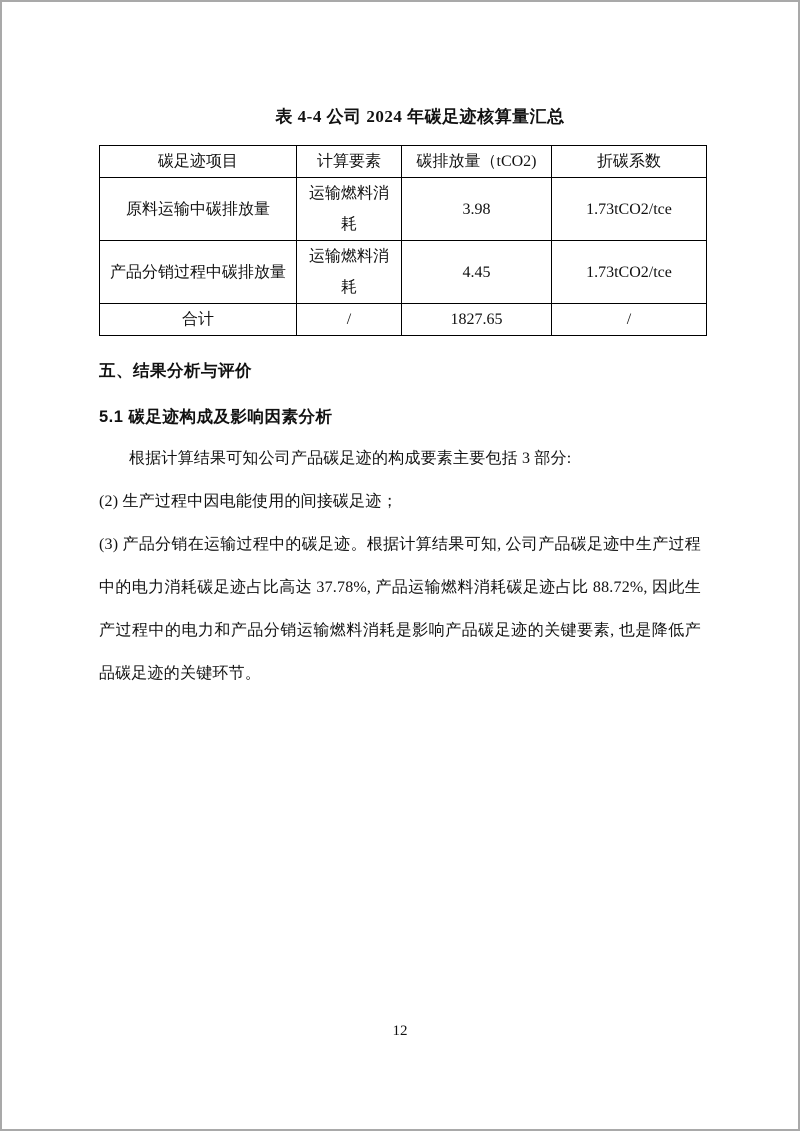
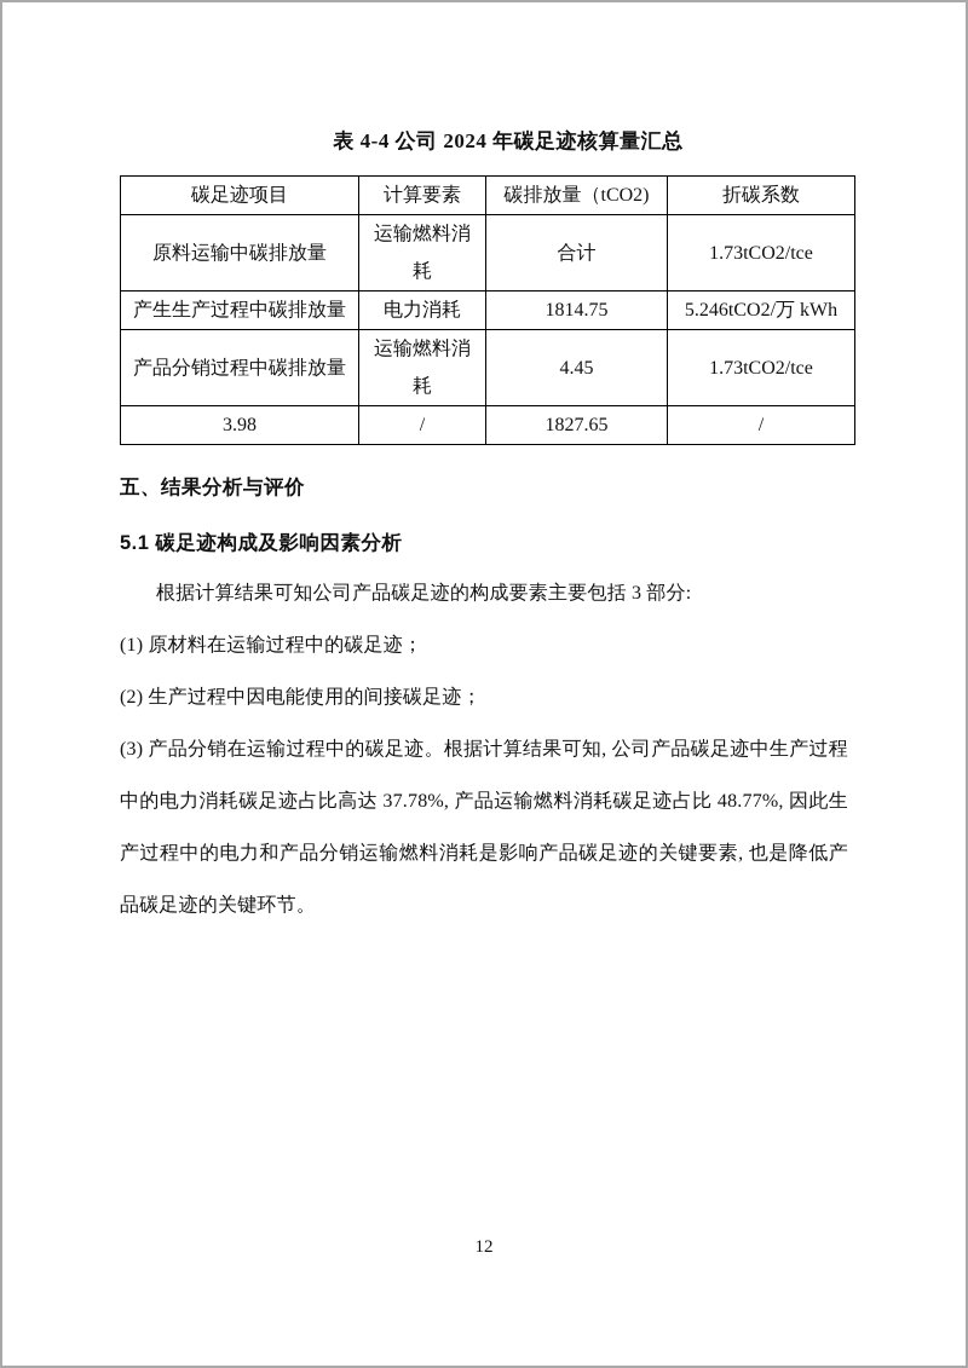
  表 4-4 公司 2024 年碳足迹核算量汇总
  碳足迹项目	计算要素	碳排放量（tCO2)	折碳系数
- 原料运输中碳排放量	运输燃料消耗	3.98	1.73tCO2/tce
+ 原料运输中碳排放量	运输燃料消耗	合计	1.73tCO2/tce
+ 产生生产过程中碳排放量	电力消耗	1814.75	5.246tCO2/万 kWh
  产品分销过程中碳排放量	运输燃料消耗	4.45	1.73tCO2/tce
- 合计	/	1827.65	/
+ 3.98	/	1827.65	/
  五、结果分析与评价
  5.1 碳足迹构成及影响因素分析
  根据计算结果可知公司产品碳足迹的构成要素主要包括 3 部分:
+ (1) 原材料在运输过程中的碳足迹；
  (2) 生产过程中因电能使用的间接碳足迹；
- (3) 产品分销在运输过程中的碳足迹。根据计算结果可知, 公司产品碳足迹中生产过程中的电力消耗碳足迹占比高达 37.78%, 产品运输燃料消耗碳足迹占比 88.72%, 因此生产过程中的电力和产品分销运输燃料消耗是影响产品碳足迹的关键要素, 也是降低产品碳足迹的关键环节。
+ (3) 产品分销在运输过程中的碳足迹。根据计算结果可知, 公司产品碳足迹中生产过程中的电力消耗碳足迹占比高达 37.78%, 产品运输燃料消耗碳足迹占比 48.77%, 因此生产过程中的电力和产品分销运输燃料消耗是影响产品碳足迹的关键要素, 也是降低产品碳足迹的关键环节。
  12
